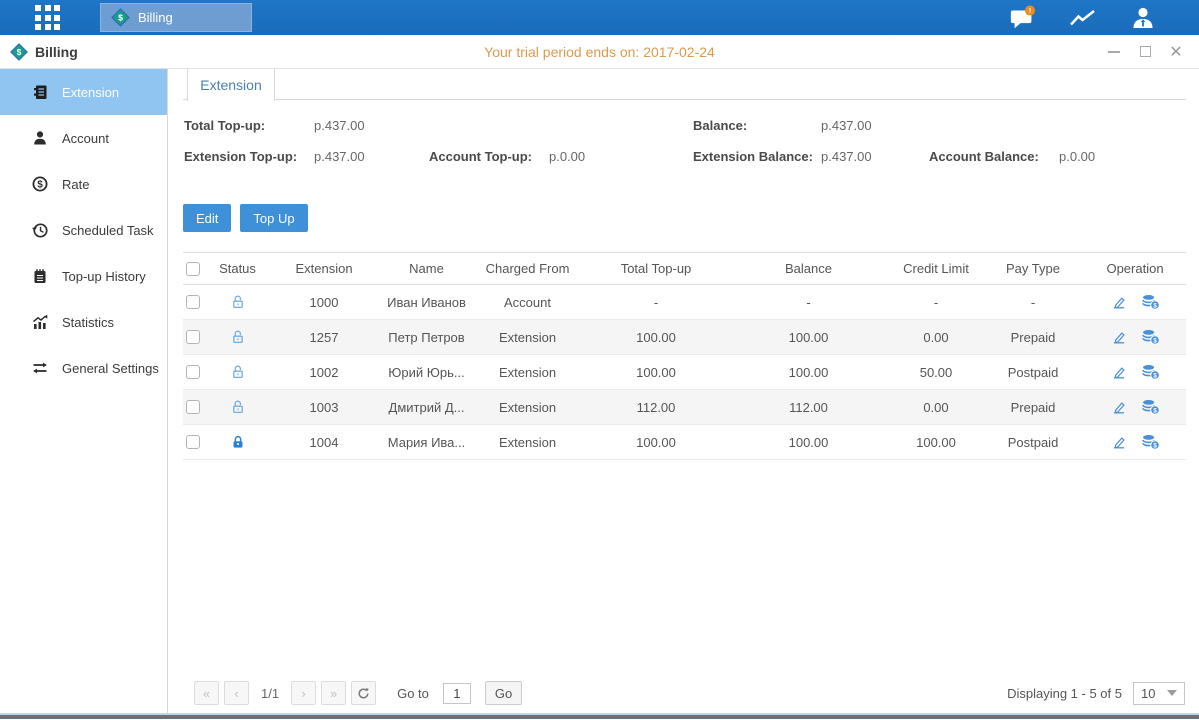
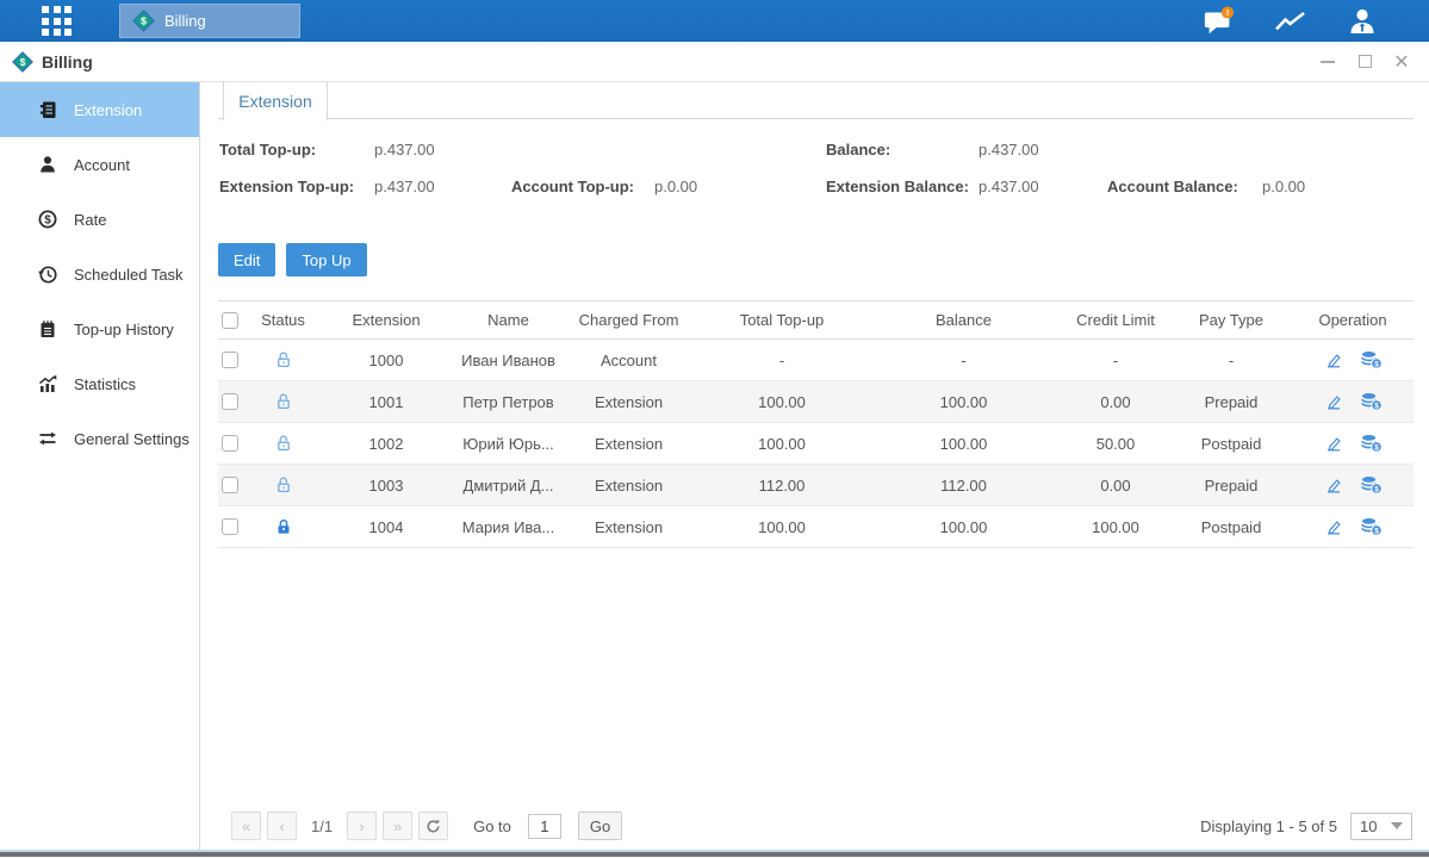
  $
  Billing
  !
  $
  Billing
- Your trial period ends on: 2017-02-24
  ✕
  Extension
  Account
  $
  Rate
  Scheduled Task
  Top-up History
  Statistics
  General Settings
  Extension
  Total Top-up:
  p.437.00
  Balance:
  p.437.00
  Extension Top-up:
  p.437.00
  Account Top-up:
  p.0.00
  Extension Balance:
  p.437.00
  Account Balance:
  p.0.00
  Edit
  Top Up
  Status
  Extension
  Name
  Charged From
  Total Top-up
  Balance
  Credit Limit
  Pay Type
  Operation
  1000
  Иван Иванов
  Account
  -
  -
  -
  -
- 1257
+ 1001
  Петр Петров
  Extension
  100.00
  100.00
  0.00
  Prepaid
  1002
  Юрий Юрь...
  Extension
  100.00
  100.00
  50.00
  Postpaid
  1003
  Дмитрий Д...
  Extension
  112.00
  112.00
  0.00
  Prepaid
  1004
  Мария Ива...
  Extension
  100.00
  100.00
  100.00
  Postpaid
  «
  ‹
  1/1
  ›
  »
  Go to
  1
  Go
  Displaying 1 - 5 of 5
  10
